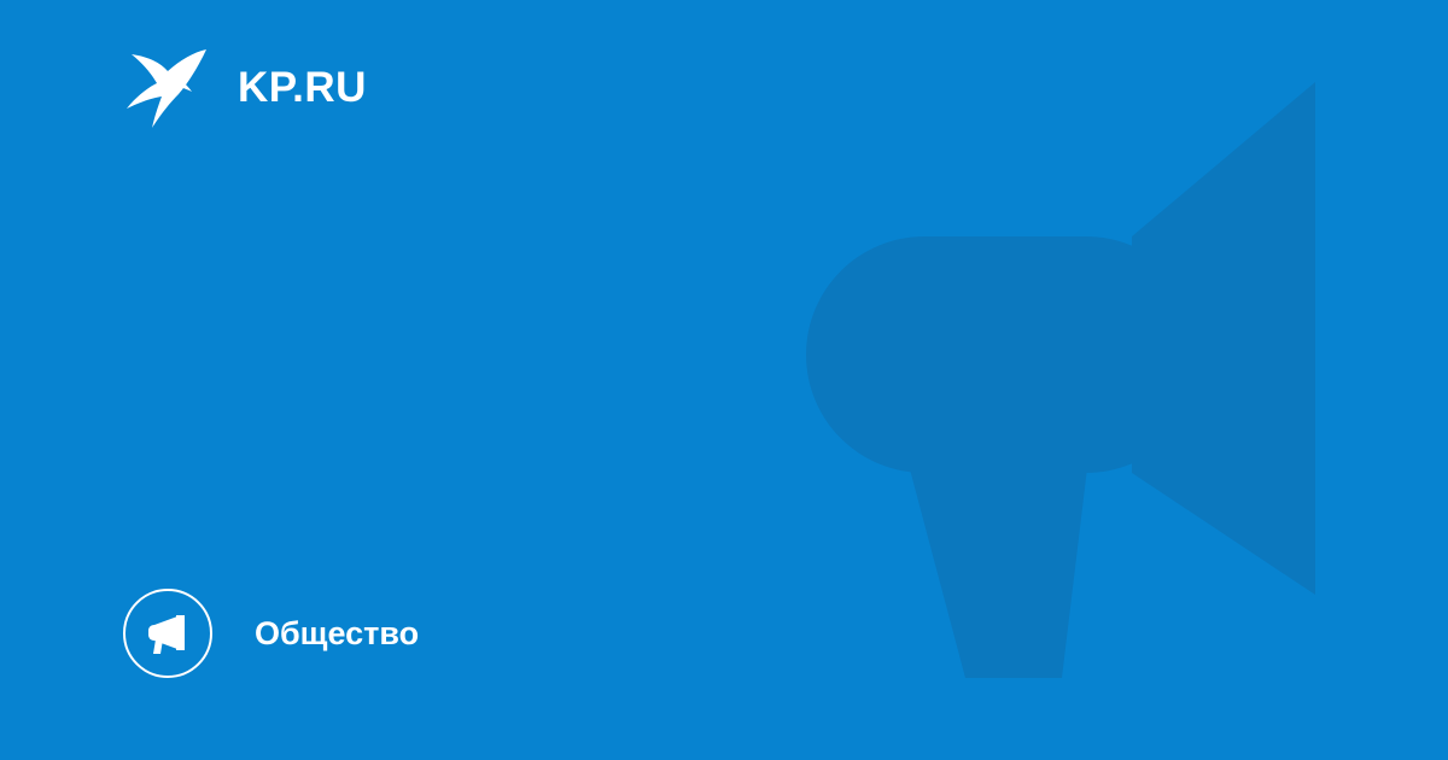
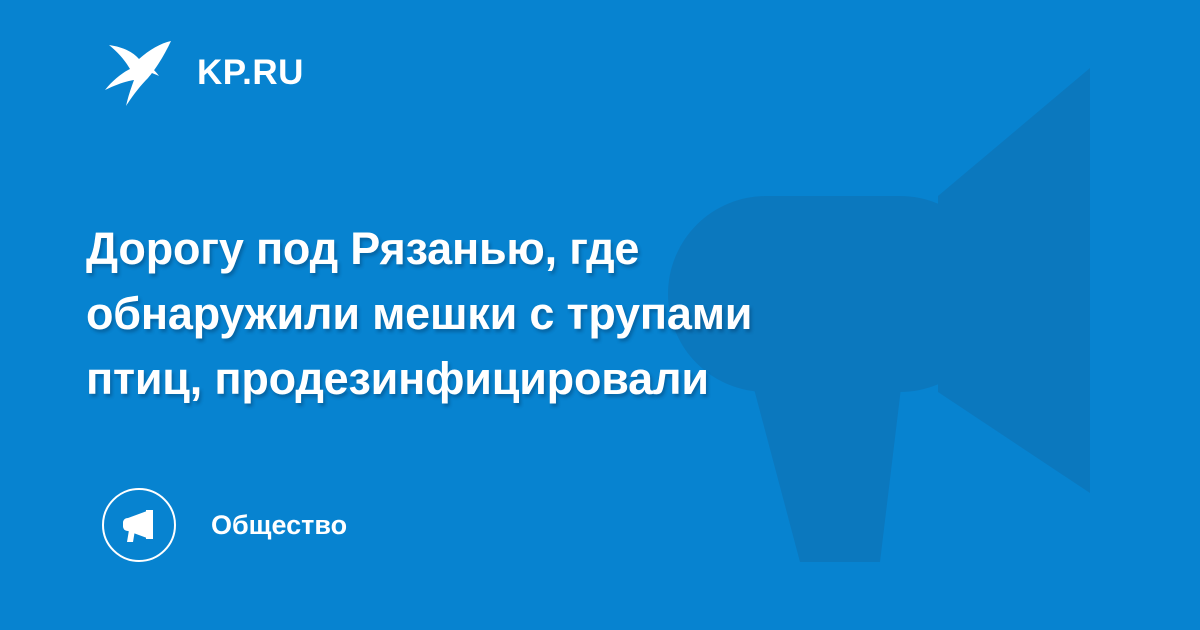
  KP.RU
+ Дорогу под Рязанью, где
+ обнаружили мешки с трупами
+ птиц, продезинфицировали
  Общество
